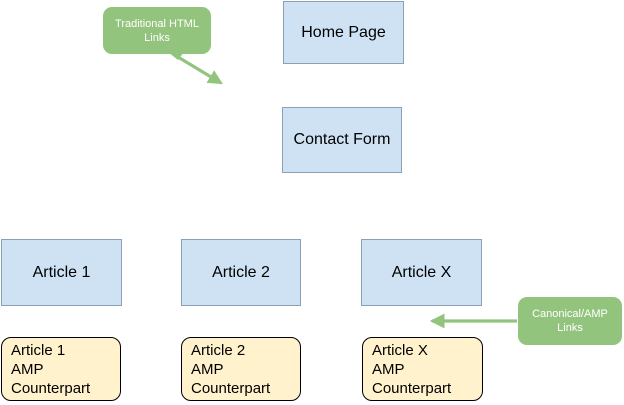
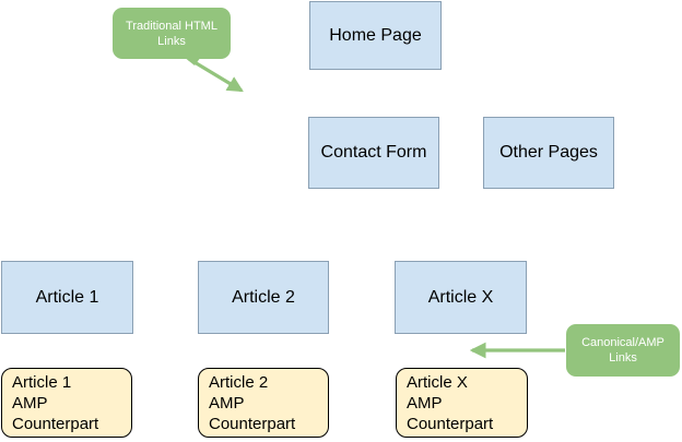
  Home Page
  Contact Form
+ Other Pages
  Article 1
  Article 2
  Article X
  Article 1
  AMP
  Counterpart
  Article 2
  AMP
  Counterpart
  Article X
  AMP
  Counterpart
  Traditional HTML
  Links
  Canonical/AMP
  Links
